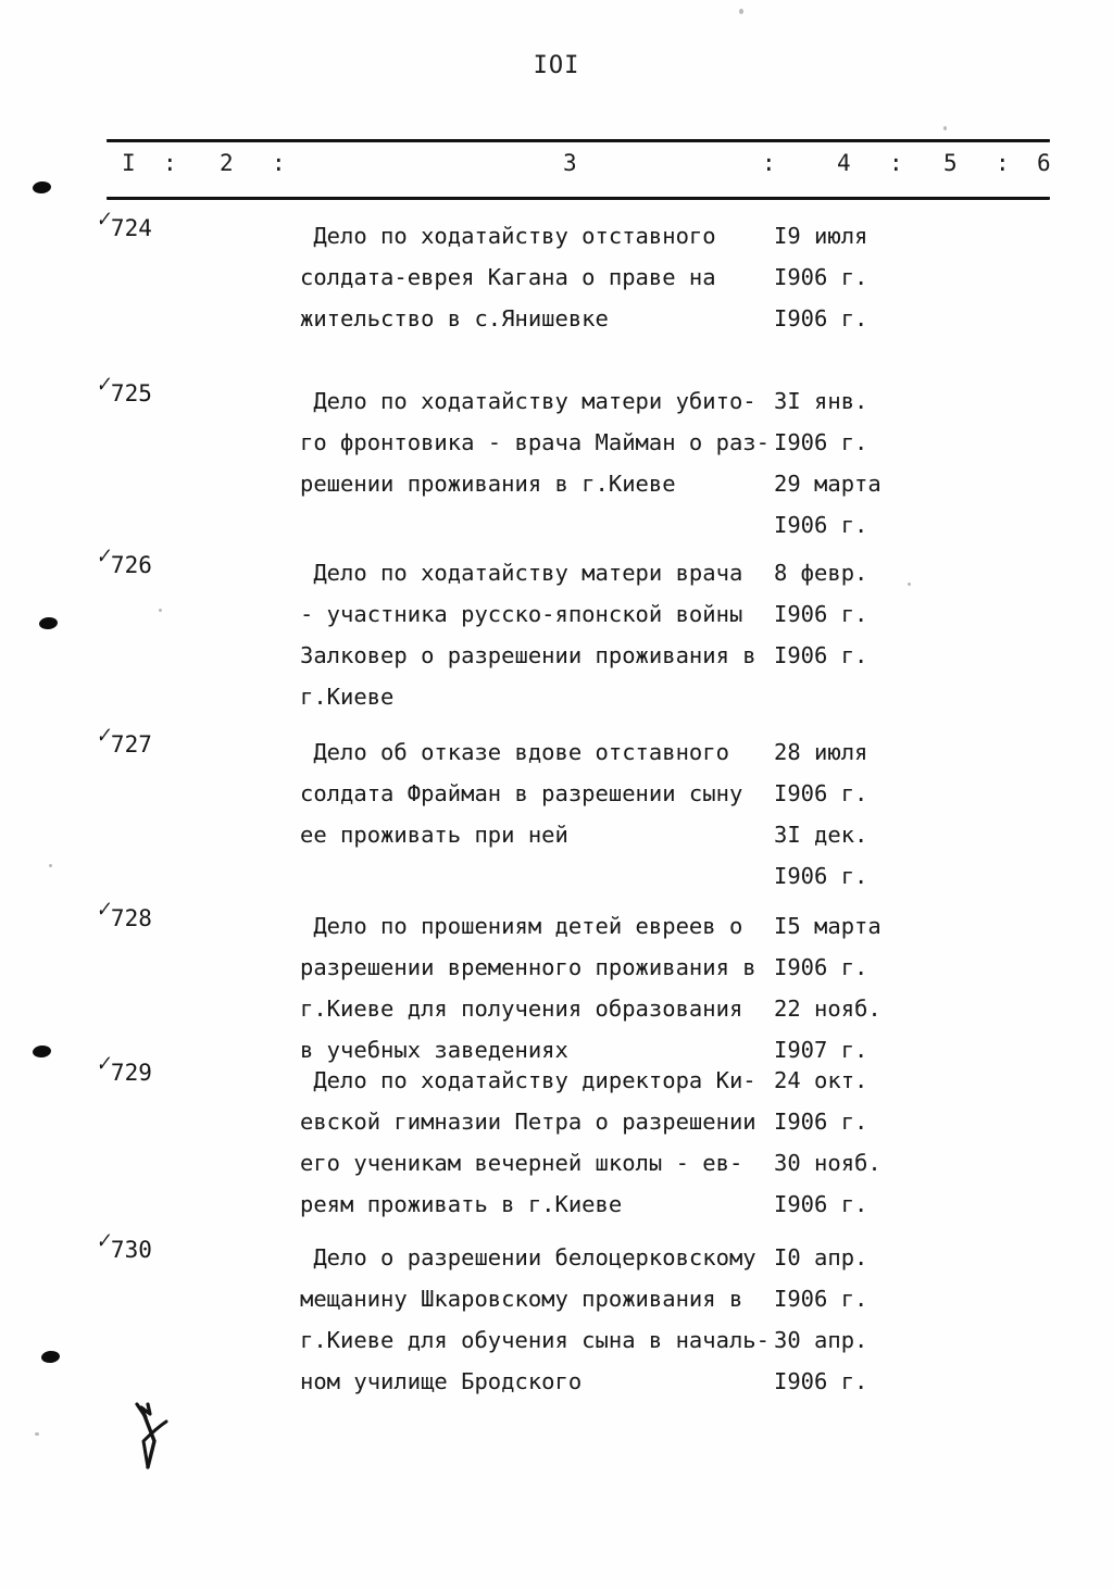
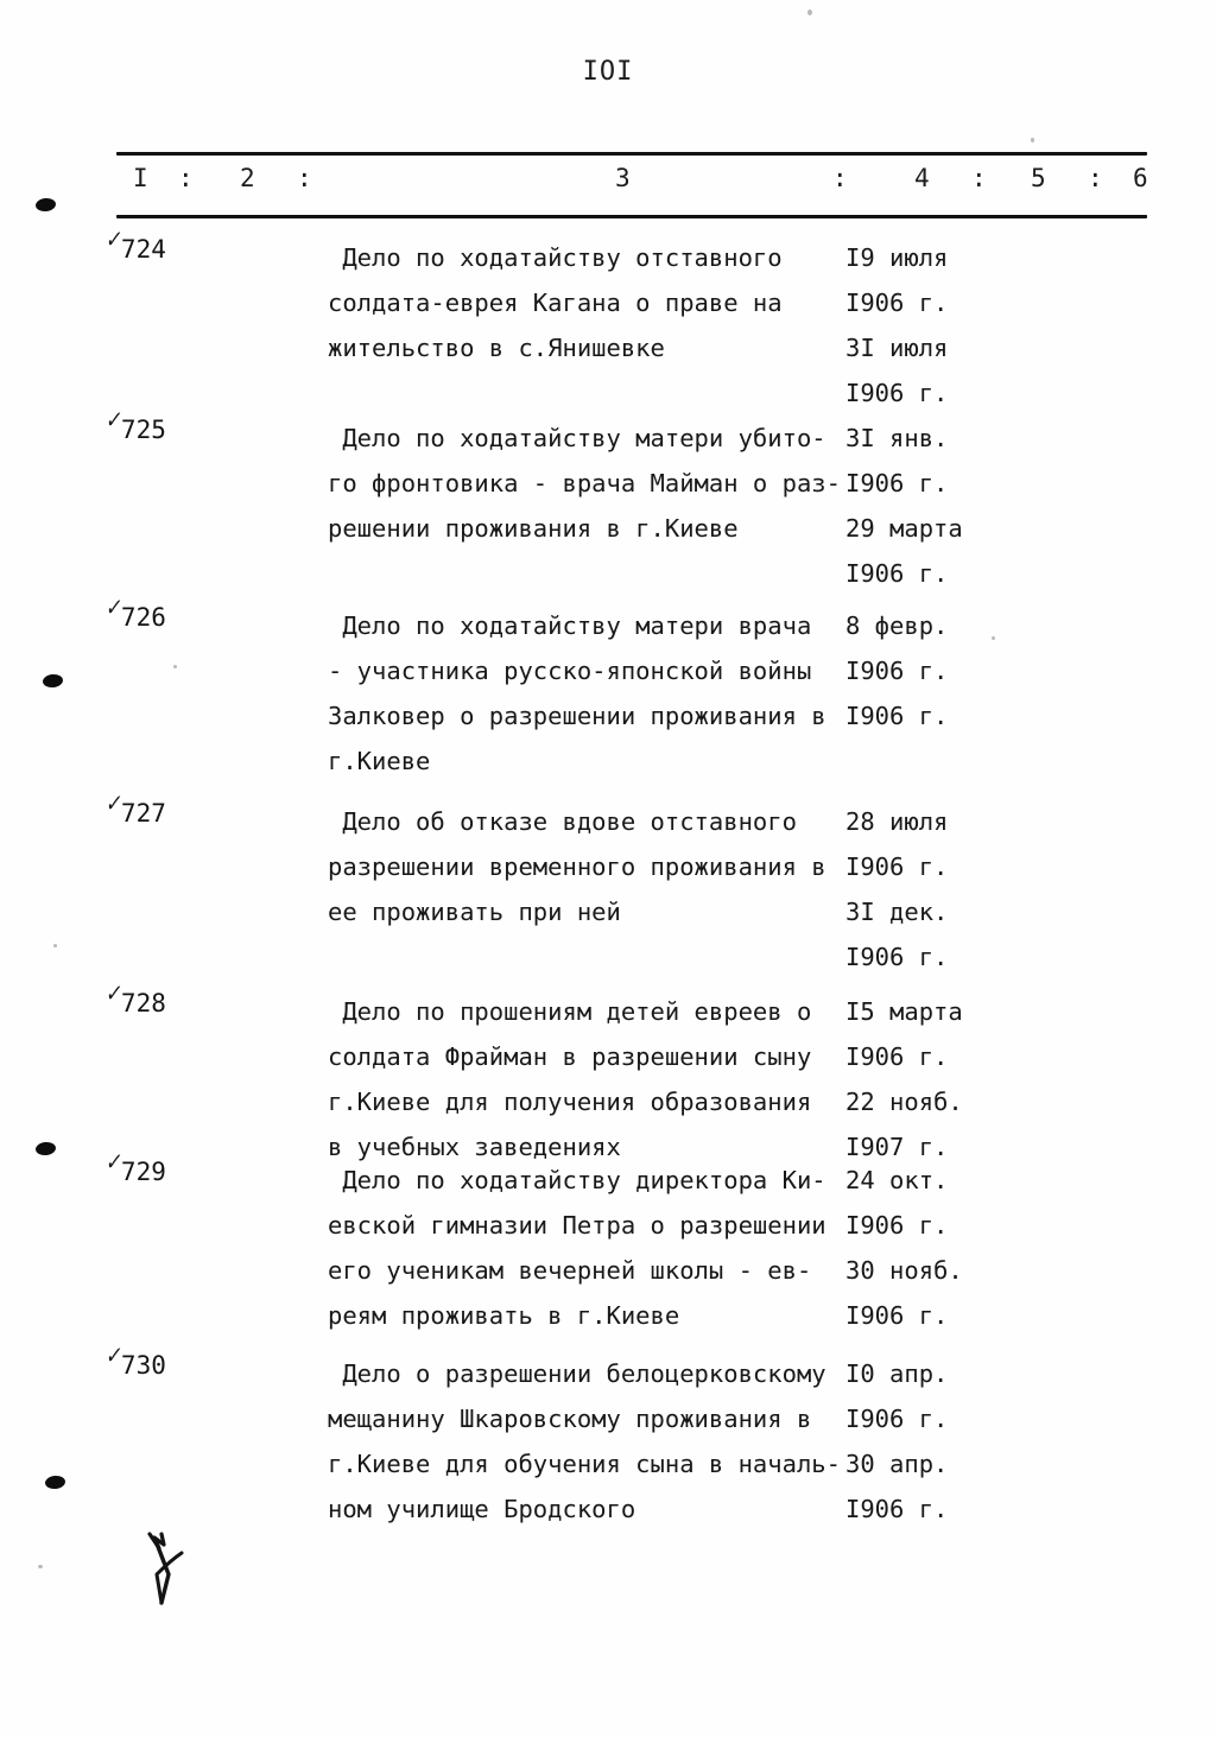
  IOI
  I
  :
  2
  :
  3
  :
  4
  :
  5
  :
  6
  Дело по ходатайству отставного
  солдата-еврея Кагана о праве на
  жительство в с.Янишевке
  I9 июля
  I906 г.
+ 3I июля
  I906 г.
  Дело по ходатайству матери убито-
  го фронтовика - врача Майман о раз-
  решении проживания в г.Киеве
  3I янв.
  I906 г.
  29 марта
  I906 г.
  Дело по ходатайству матери врача
  - участника русско-японской войны
  Залковер о разрешении проживания в
  г.Киеве
  8 февр.
  I906 г.
  I906 г.
  Дело об отказе вдове отставного
- солдата Фрайман в разрешении сыну
+ разрешении временного проживания в
  ее проживать при ней
  28 июля
  I906 г.
  3I дек.
  I906 г.
  Дело по прошениям детей евреев о
- разрешении временного проживания в
+ солдата Фрайман в разрешении сыну
  г.Киеве для получения образования
  в учебных заведениях
  I5 марта
  I906 г.
  22 нояб.
  I907 г.
  Дело по ходатайству директора Ки-
  евской гимназии Петра о разрешении
  его ученикам вечерней школы - ев-
  реям проживать в г.Киеве
  24 окт.
  I906 г.
  30 нояб.
  I906 г.
  Дело о разрешении белоцерковскому
  мещанину Шкаровскому проживания в
  г.Киеве для обучения сына в началь-
  ном училище Бродского
  I0 апр.
  I906 г.
  30 апр.
  I906 г.
